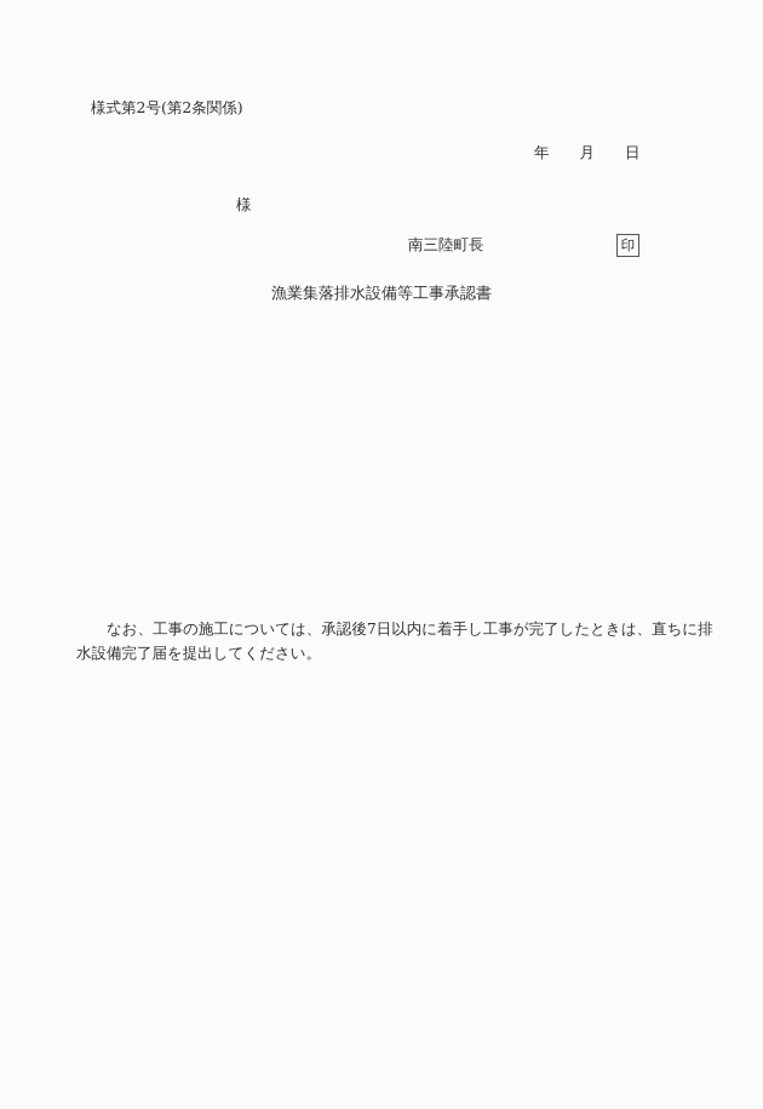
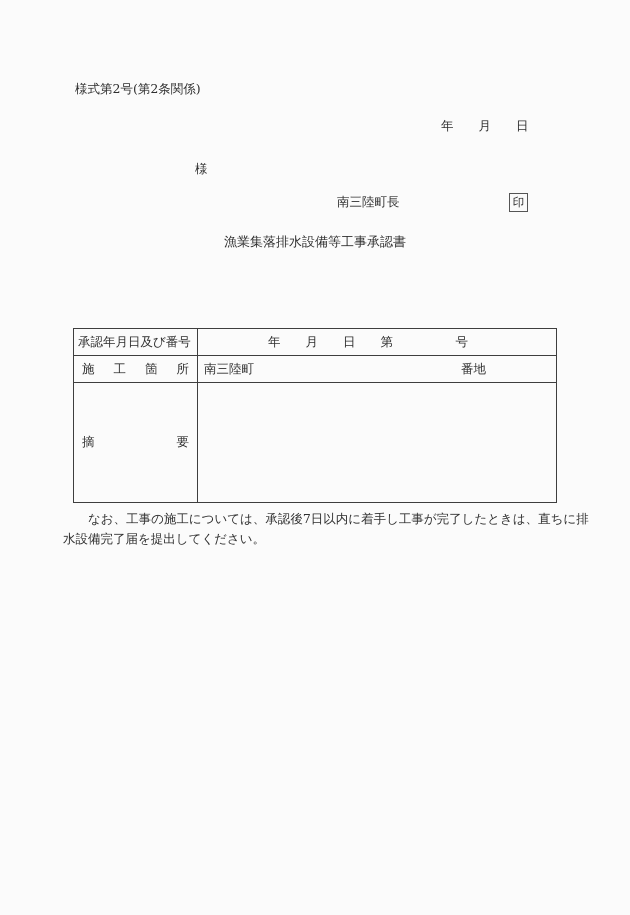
  様式第2号(第2条関係)
  年 月 日
  様
  南三陸町長
  印
  漁業集落排水設備等工事承認書
+ 承認年月日及び番号	年 月 日 第 号
+ 施 工 箇 所	南三陸町 番地
+ 摘 要
  なお、工事の施工については、承認後7日以内に着手し工事が完了したときは、直ちに排
  水設備完了届を提出してください。
